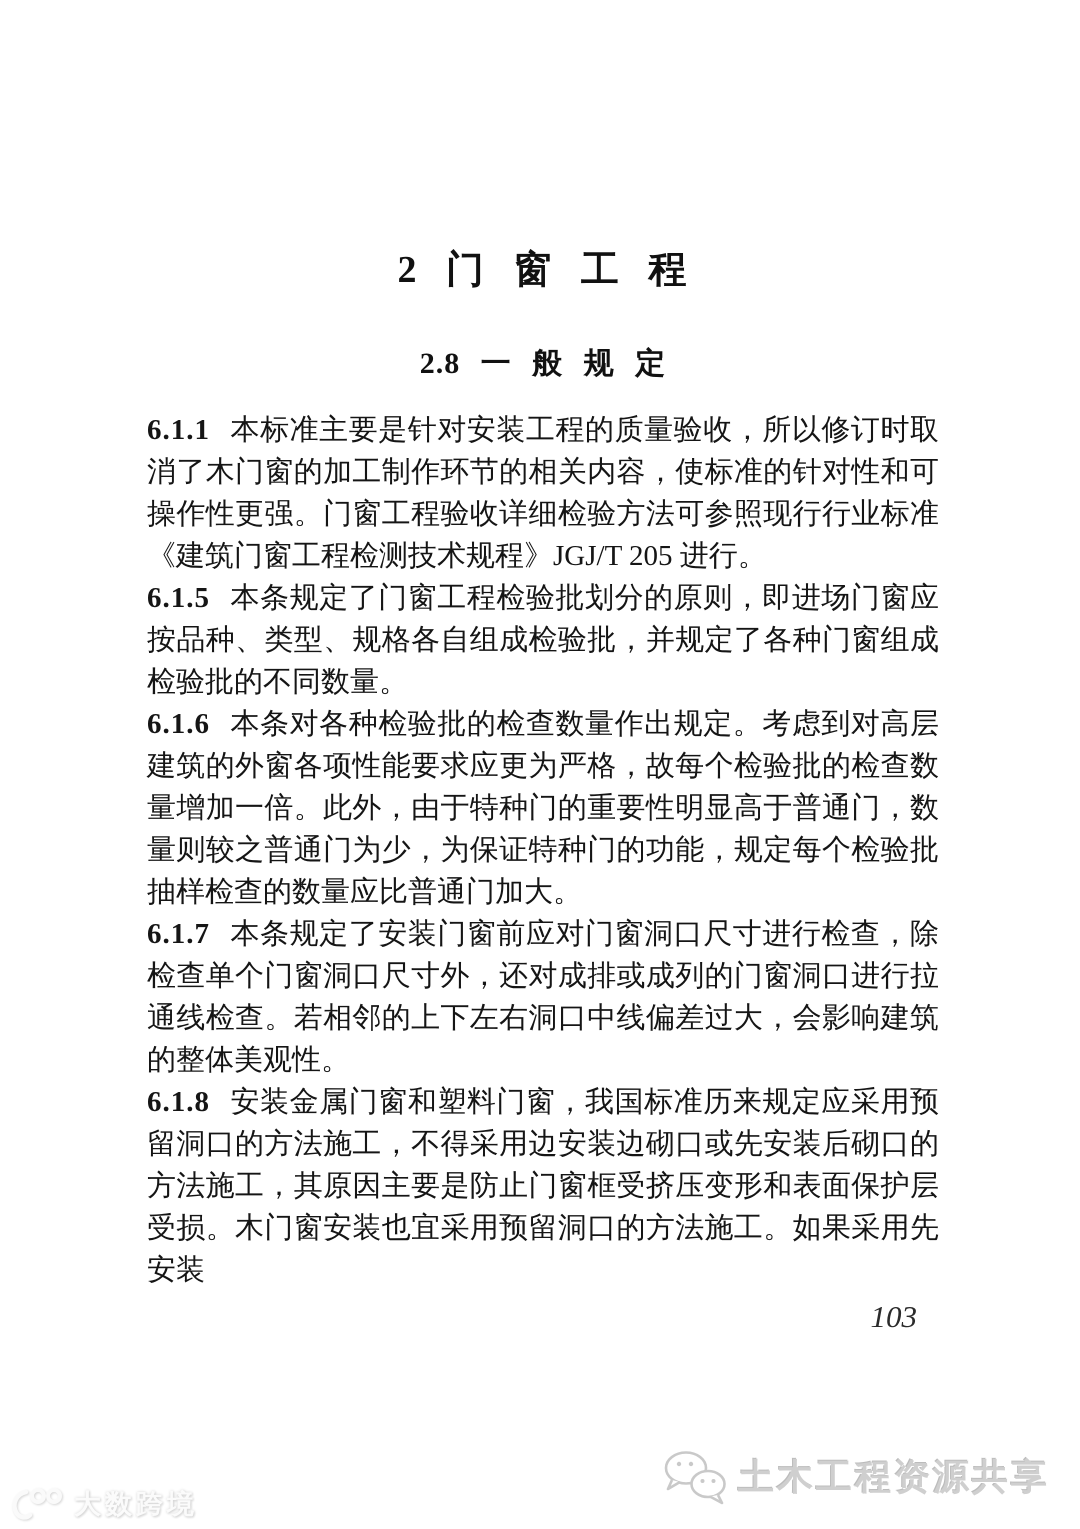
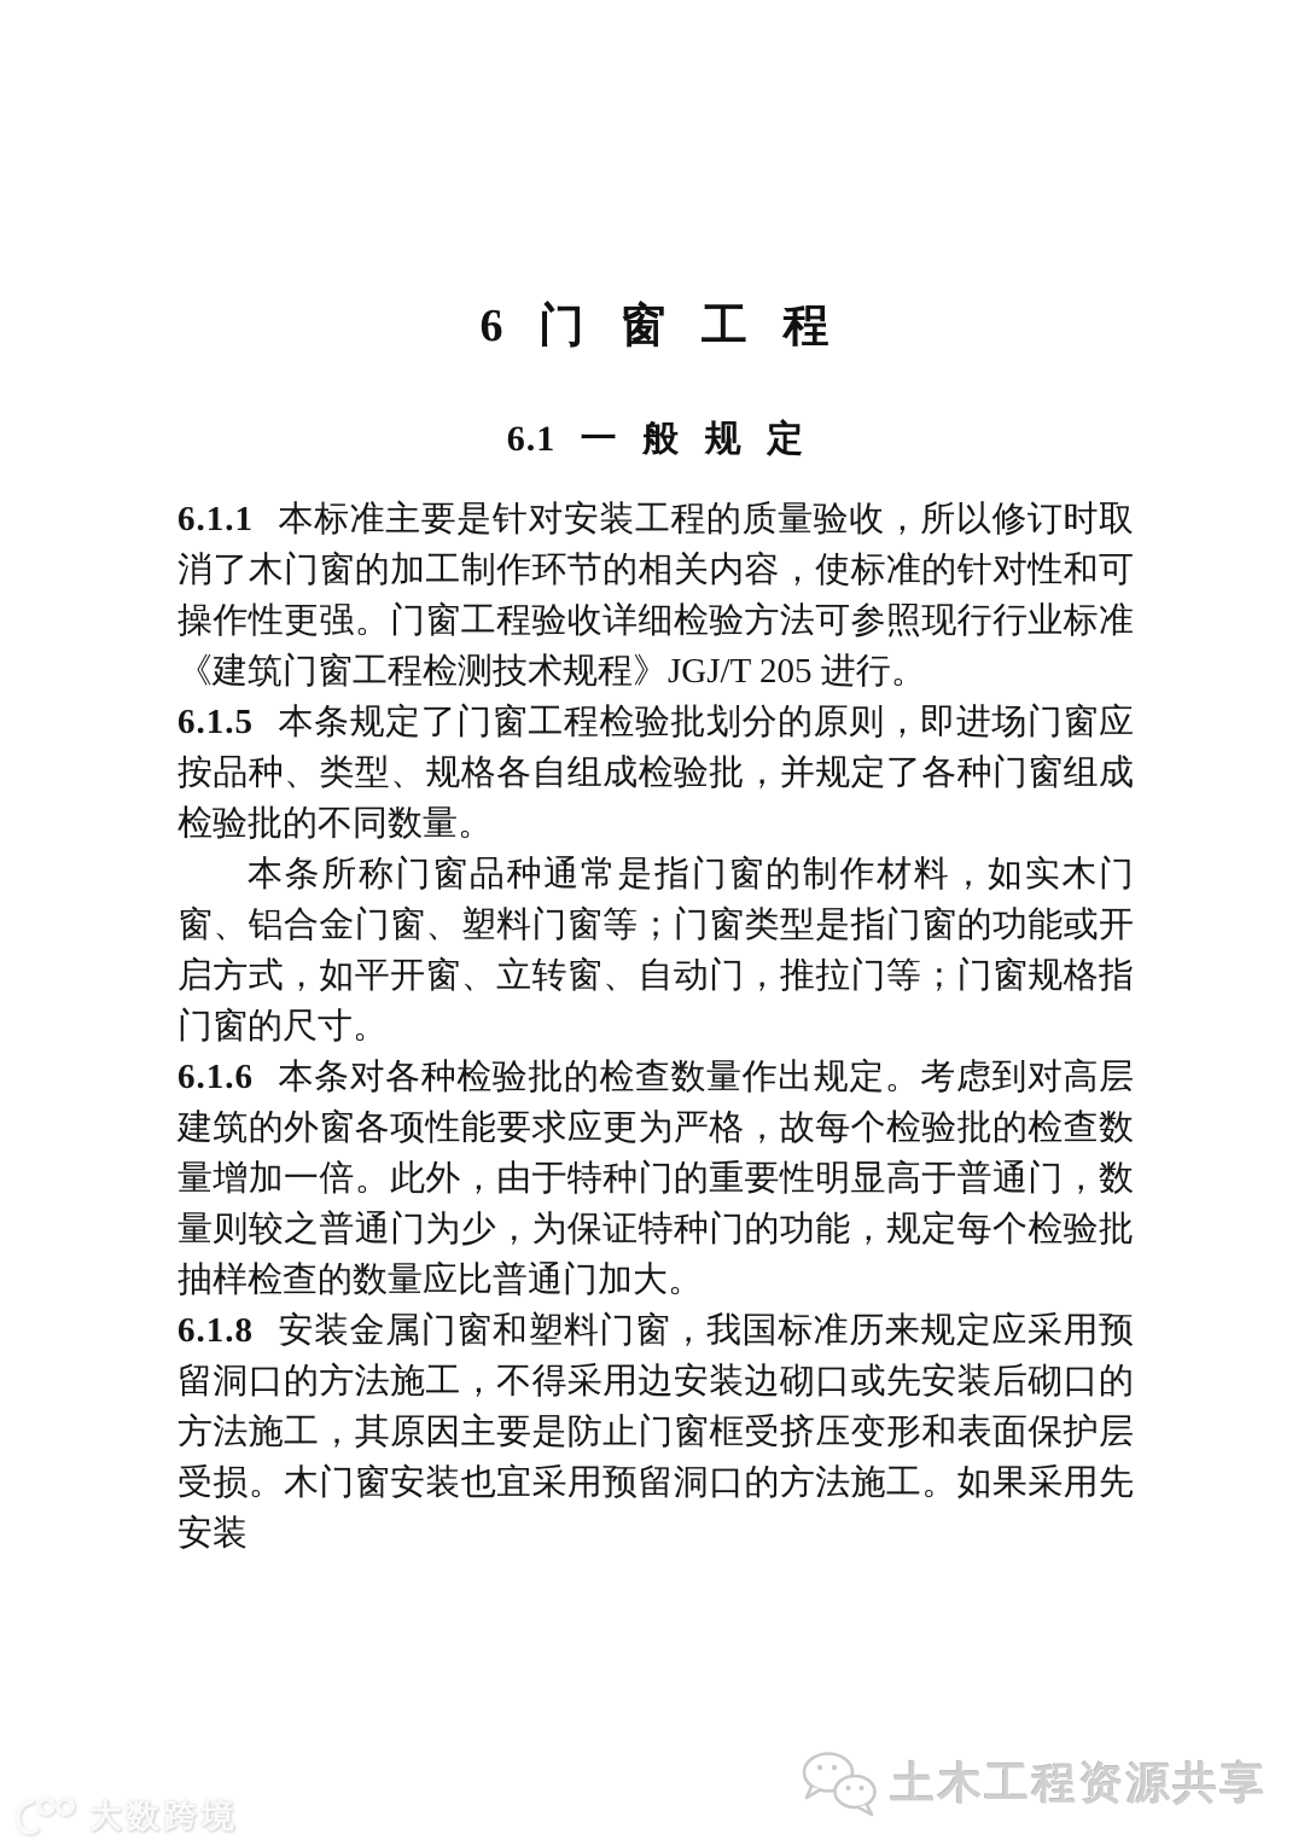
- 2 门 窗 工 程
+ 6 门 窗 工 程
- 2.8 一 般 规 定
+ 6.1 一 般 规 定
  6.1.1 本标准主要是针对安装工程的质量验收，所以修订时取消了木门窗的加工制作环节的相关内容，使标准的针对性和可操作性更强。门窗工程验收详细检验方法可参照现行行业标准《建筑门窗工程检测技术规程》JGJ/T 205 进行。
  6.1.5 本条规定了门窗工程检验批划分的原则，即进场门窗应按品种、类型、规格各自组成检验批，并规定了各种门窗组成检验批的不同数量。
+ 本条所称门窗品种通常是指门窗的制作材料，如实木门窗、铝合金门窗、塑料门窗等；门窗类型是指门窗的功能或开启方式，如平开窗、立转窗、自动门，推拉门等；门窗规格指门窗的尺寸。
  6.1.6 本条对各种检验批的检查数量作出规定。考虑到对高层建筑的外窗各项性能要求应更为严格，故每个检验批的检查数量增加一倍。此外，由于特种门的重要性明显高于普通门，数量则较之普通门为少，为保证特种门的功能，规定每个检验批抽样检查的数量应比普通门加大。
- 6.1.7 本条规定了安装门窗前应对门窗洞口尺寸进行检查，除检查单个门窗洞口尺寸外，还对成排或成列的门窗洞口进行拉通线检查。若相邻的上下左右洞口中线偏差过大，会影响建筑的整体美观性。
  6.1.8 安装金属门窗和塑料门窗，我国标准历来规定应采用预留洞口的方法施工，不得采用边安装边砌口或先安装后砌口的方法施工，其原因主要是防止门窗框受挤压变形和表面保护层受损。木门窗安装也宜采用预留洞口的方法施工。如果采用先安装
- 103
  土木工程资源共享
  大数跨境
